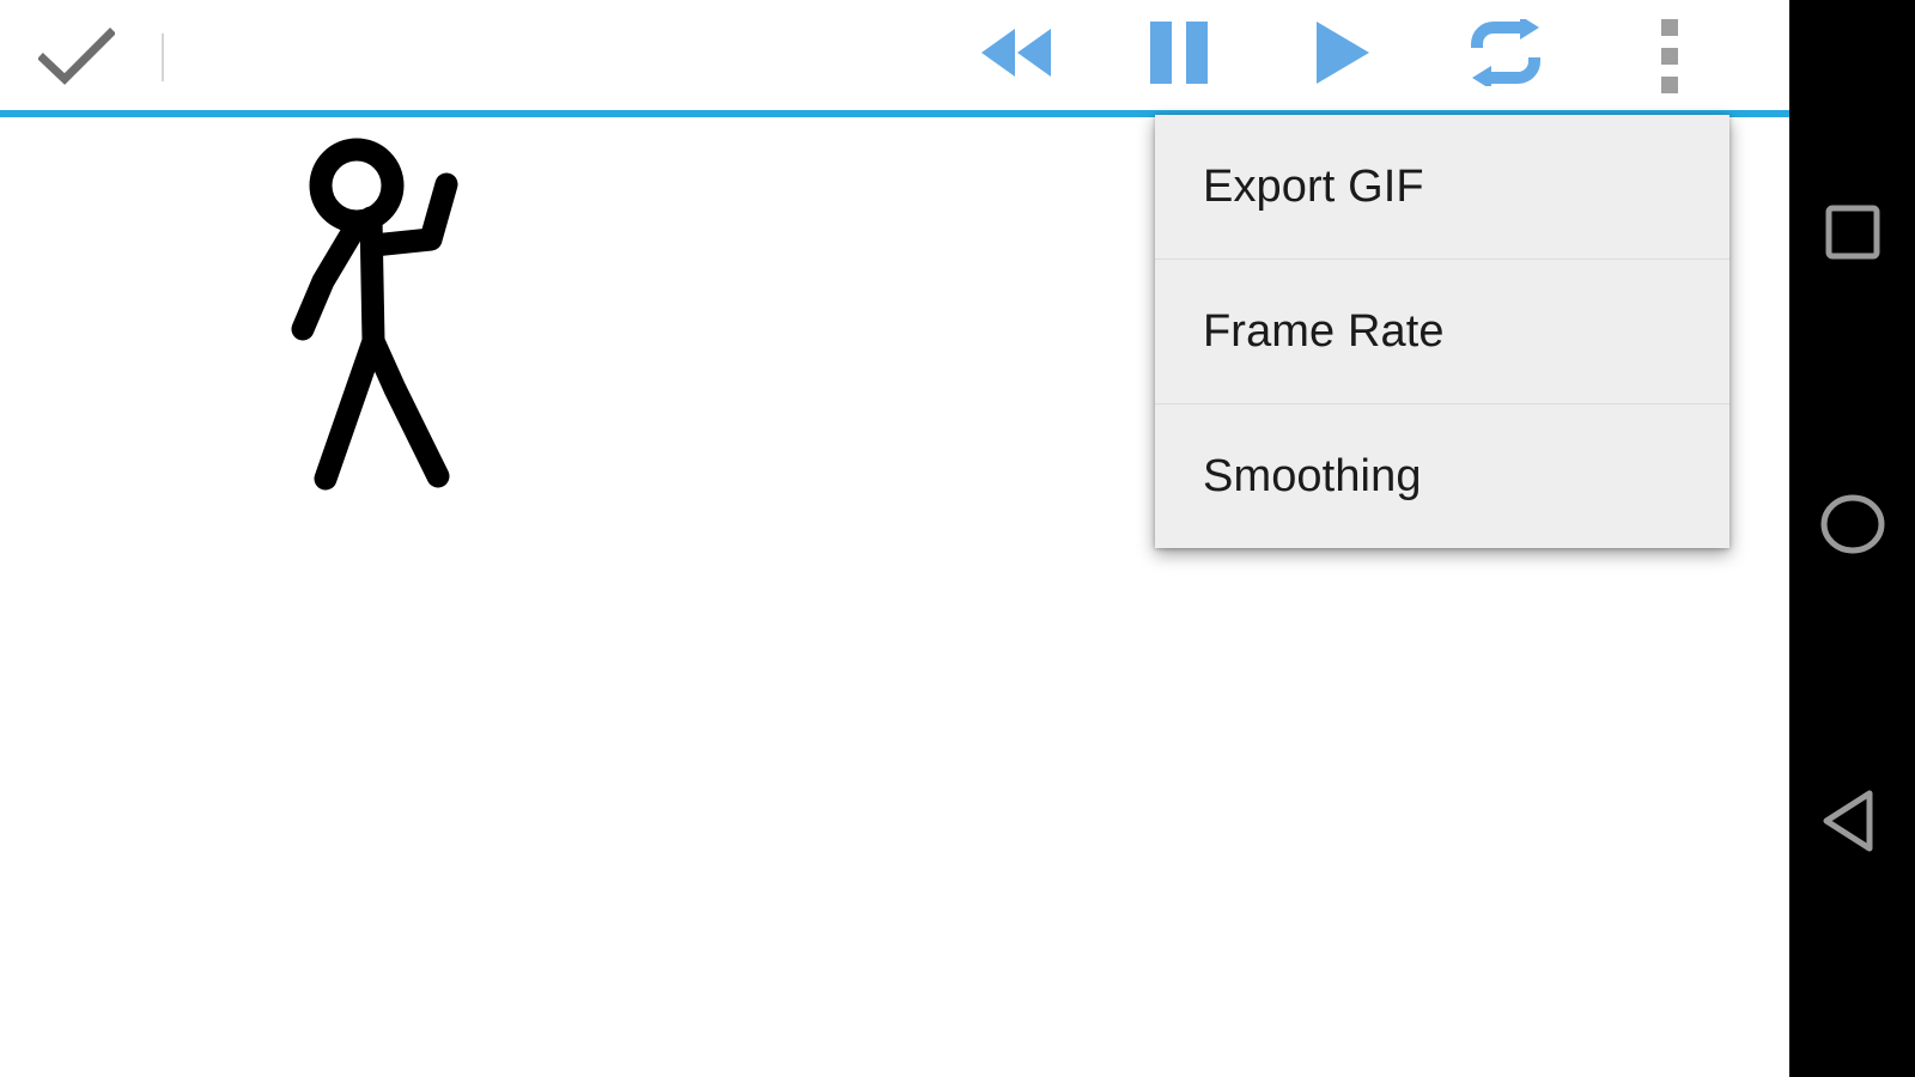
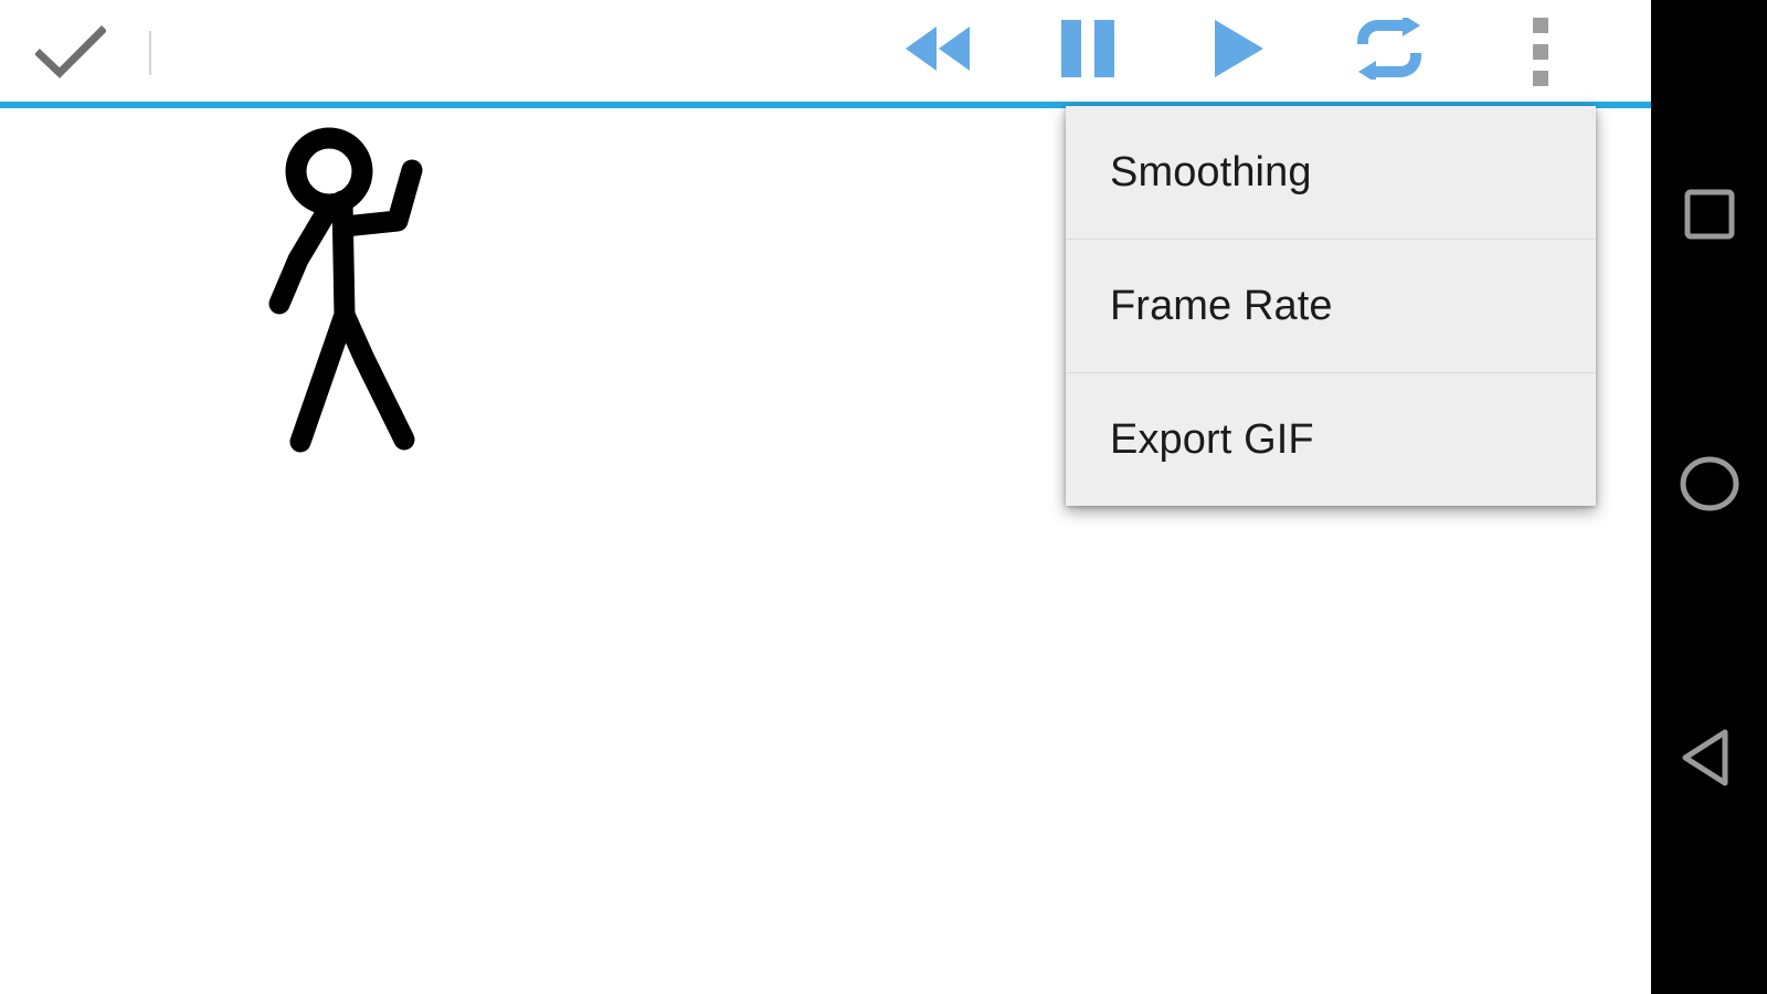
- Export GIF
+ Smoothing
  Frame Rate
- Smoothing
+ Export GIF
